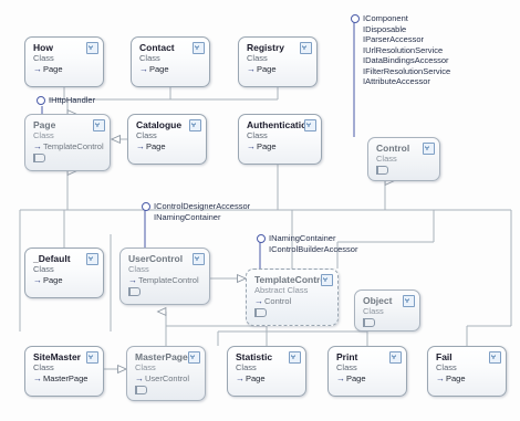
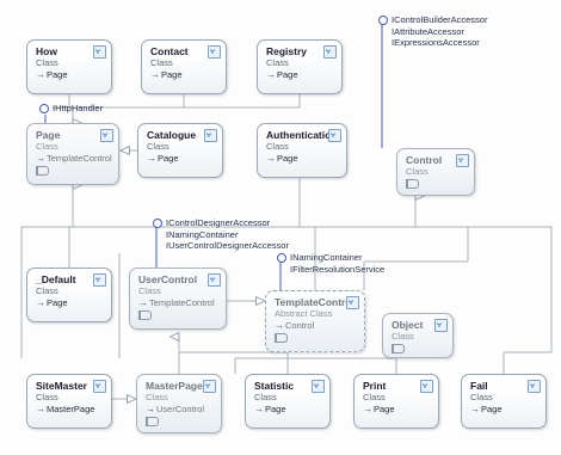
  How
  Class
  →Page
  Contact
  Class
  →Page
  Registry
  Class
  →Page
  Page
  Class
  →TemplateControl
  Catalogue
  Class
  →Page
  Authenticati
  Class
  →Page
  Control
  Class
  _Default
  Class
  →Page
  UserControl
  Class
  →TemplateControl
  TemplateContr
  Abstract Class
  →Control
  Object
  Class
  SiteMaster
  Class
  →MasterPage
  MasterPage
  Class
  →UserControl
  Statistic
  Class
  →Page
  Print
  Class
  →Page
  Fail
  Class
  →Page
  IHttpHandler
- IComponent
- IDisposable
- IParserAccessor
- IUrlResolutionService
- IDataBindingsAccessor
- IFilterResolutionService
+ IControlBuilderAccessor
  IAttributeAccessor
+ IExpressionsAccessor
  IControlDesignerAccessor
  INamingContainer
+ IUserControlDesignerAccessor
  INamingContainer
- IControlBuilderAccessor
+ IFilterResolutionService
